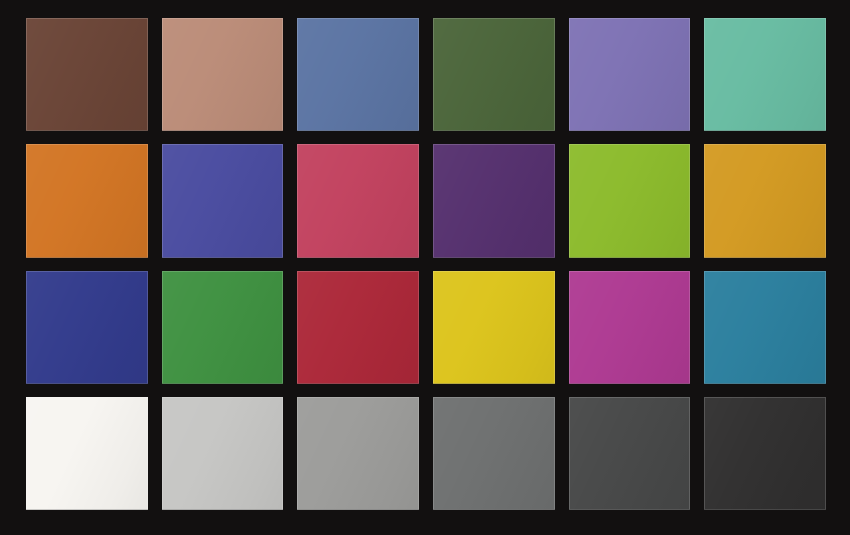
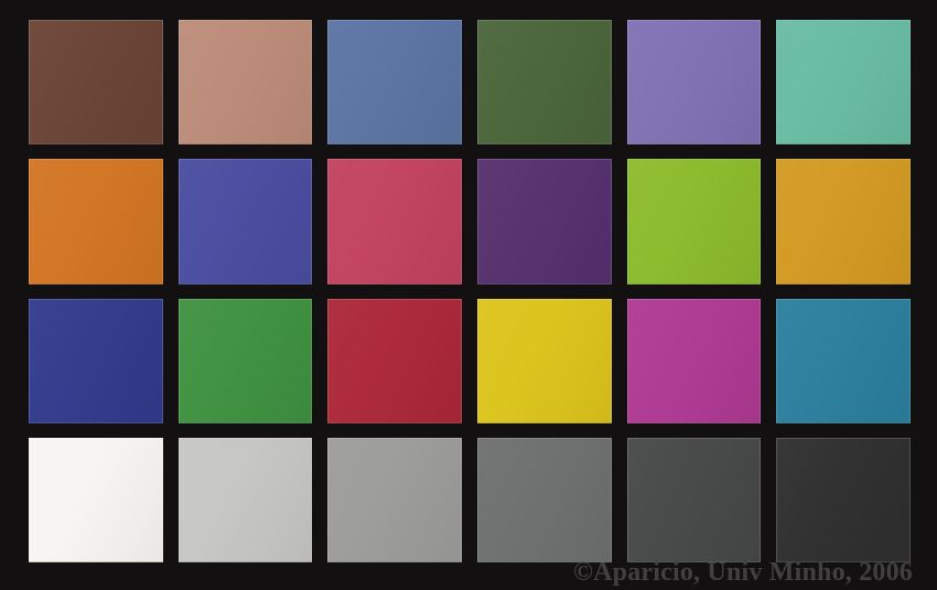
+ ©Aparicio, Univ Minho, 2006
